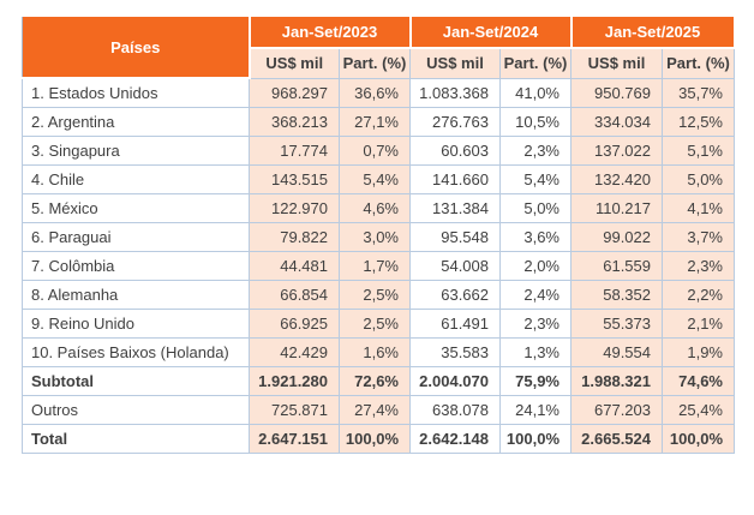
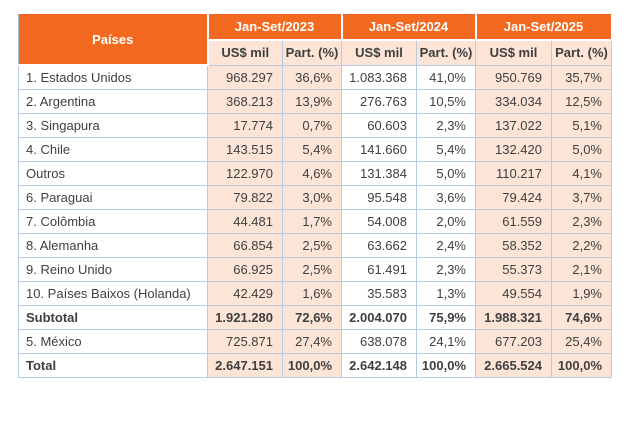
  Países	Jan-Set/2023	Jan-Set/2024	Jan-Set/2025
  US$ mil	Part. (%)	US$ mil	Part. (%)	US$ mil	Part. (%)
  1. Estados Unidos	968.297	36,6%	1.083.368	41,0%	950.769	35,7%
- 2. Argentina	368.213	27,1%	276.763	10,5%	334.034	12,5%
+ 2. Argentina	368.213	13,9%	276.763	10,5%	334.034	12,5%
  3. Singapura	17.774	0,7%	60.603	2,3%	137.022	5,1%
  4. Chile	143.515	5,4%	141.660	5,4%	132.420	5,0%
- 5. México	122.970	4,6%	131.384	5,0%	110.217	4,1%
+ Outros	122.970	4,6%	131.384	5,0%	110.217	4,1%
- 6. Paraguai	79.822	3,0%	95.548	3,6%	99.022	3,7%
+ 6. Paraguai	79.822	3,0%	95.548	3,6%	79.424	3,7%
  7. Colômbia	44.481	1,7%	54.008	2,0%	61.559	2,3%
  8. Alemanha	66.854	2,5%	63.662	2,4%	58.352	2,2%
  9. Reino Unido	66.925	2,5%	61.491	2,3%	55.373	2,1%
  10. Países Baixos (Holanda)	42.429	1,6%	35.583	1,3%	49.554	1,9%
  Subtotal	1.921.280	72,6%	2.004.070	75,9%	1.988.321	74,6%
- Outros	725.871	27,4%	638.078	24,1%	677.203	25,4%
+ 5. México	725.871	27,4%	638.078	24,1%	677.203	25,4%
  Total	2.647.151	100,0%	2.642.148	100,0%	2.665.524	100,0%
